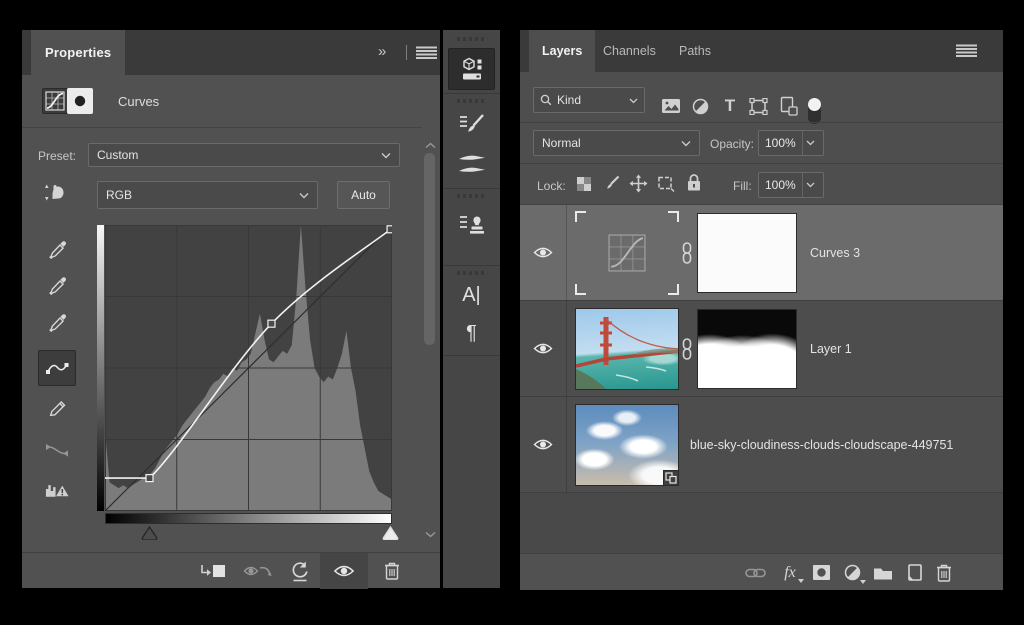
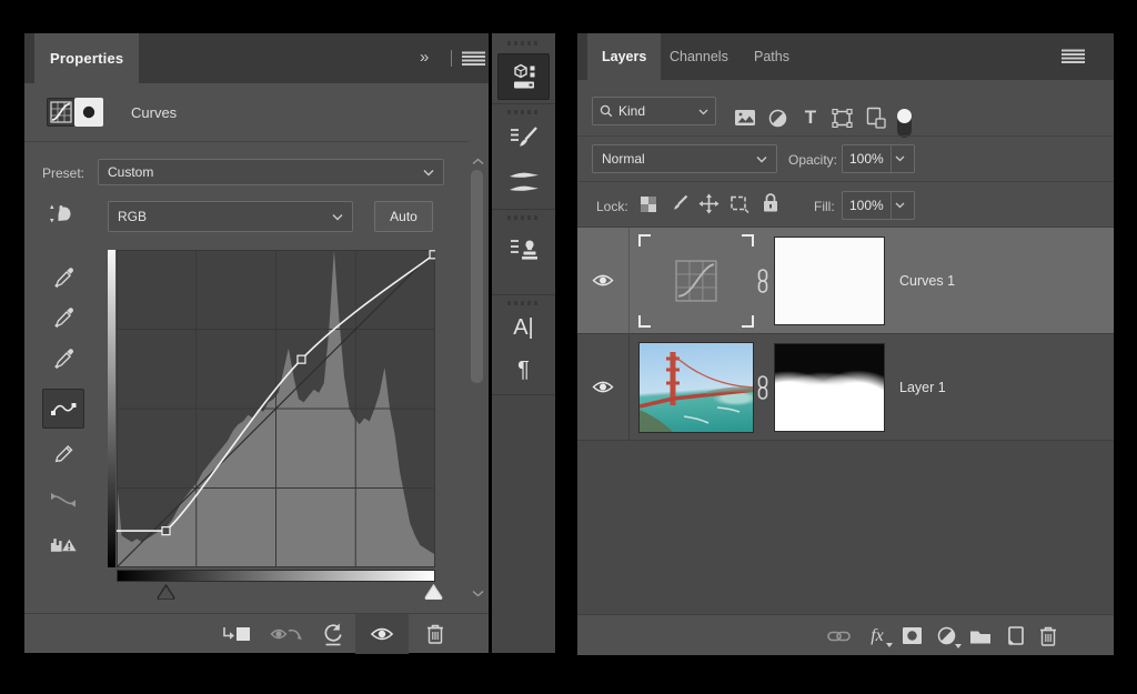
  Properties
  »
  Curves
  Preset:
  Custom
  RGB
  Auto
  A|
  ¶
  Layers
  Channels
  Paths
  Kind
  T
  Normal
  Opacity:
  100%
  Lock:
  Fill:
  100%
- Curves 3
+ Curves 1
  Layer 1
- blue-sky-cloudiness-clouds-cloudscape-449751
  fx
